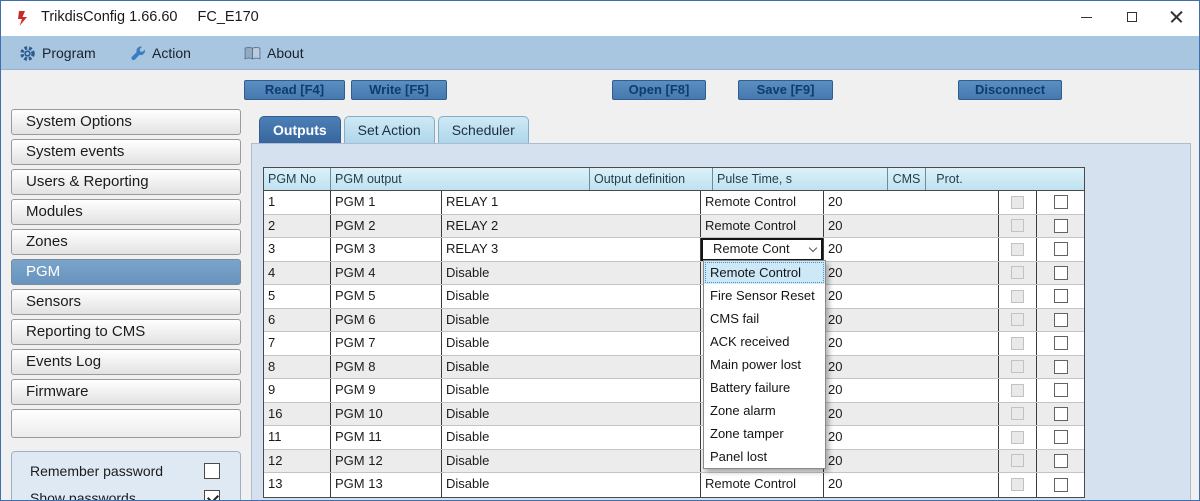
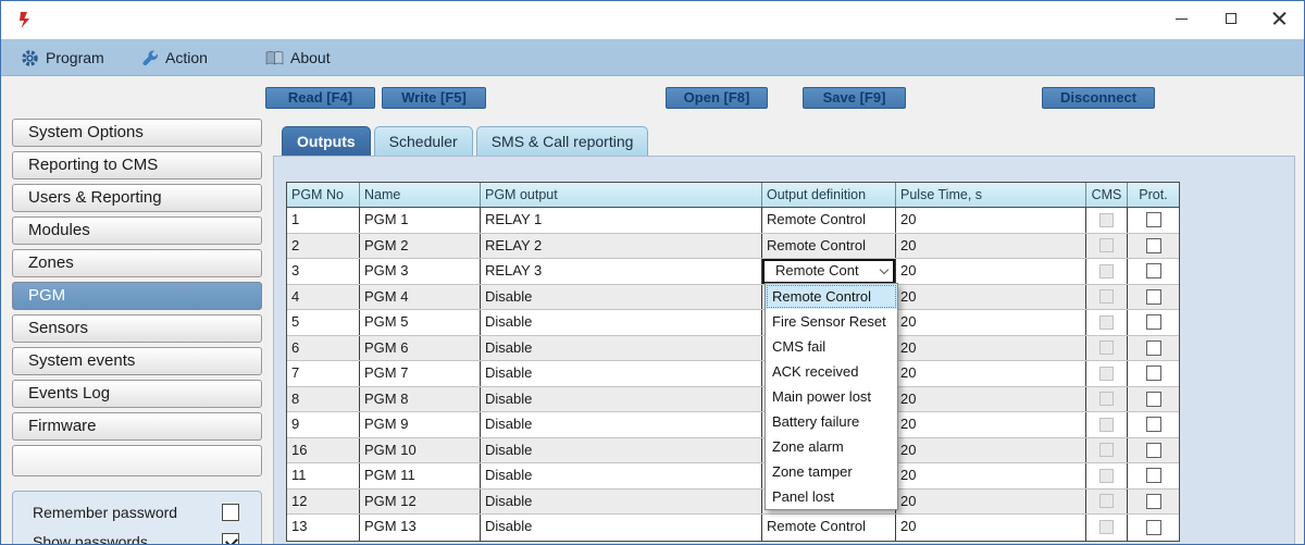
- TrikdisConfig 1.66.60 FC_E170
  Program
  Action
  About
  Read [F4]
  Write [F5]
  Open [F8]
  Save [F9]
  Disconnect
  System Options
- System events
+ Reporting to CMS
  Users & Reporting
  Modules
  Zones
  PGM
  Sensors
- Reporting to CMS
+ System events
  Events Log
  Firmware
  Remember password
  Show passwords
  Outputs
- Set Action
  Scheduler
+ SMS & Call reporting
  PGM No
+ Name
  PGM output
  Output definition
  Pulse Time, s
  CMS
  Prot.
  1
  PGM 1
  RELAY 1
  Remote Control
  20
  2
  PGM 2
  RELAY 2
  Remote Control
  20
  3
  PGM 3
  RELAY 3
  Remote Cont
  20
  4
  PGM 4
  Disable
  20
  5
  PGM 5
  Disable
  20
  6
  PGM 6
  Disable
  20
  7
  PGM 7
  Disable
  20
  8
  PGM 8
  Disable
  20
  9
  PGM 9
  Disable
  20
  16
  PGM 10
  Disable
  20
  11
  PGM 11
  Disable
  20
  12
  PGM 12
  Disable
  20
  13
  PGM 13
  Disable
  Remote Control
  20
  Remote Control
  Fire Sensor Reset
  CMS fail
  ACK received
  Main power lost
  Battery failure
  Zone alarm
  Zone tamper
  Panel lost
